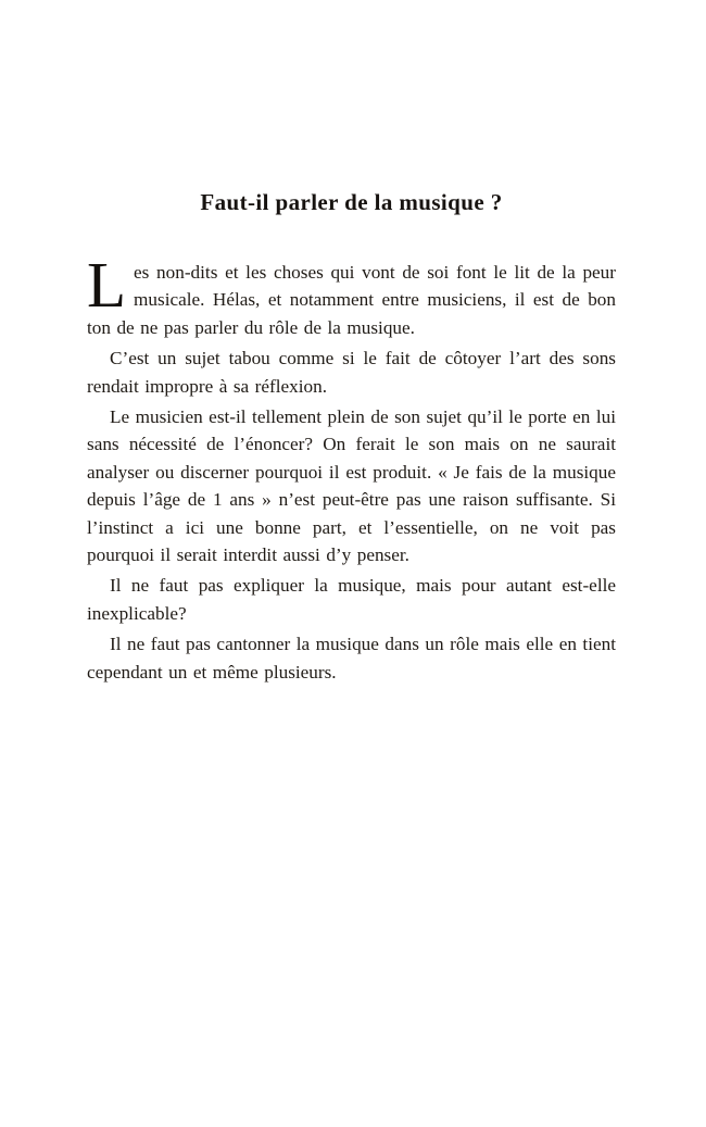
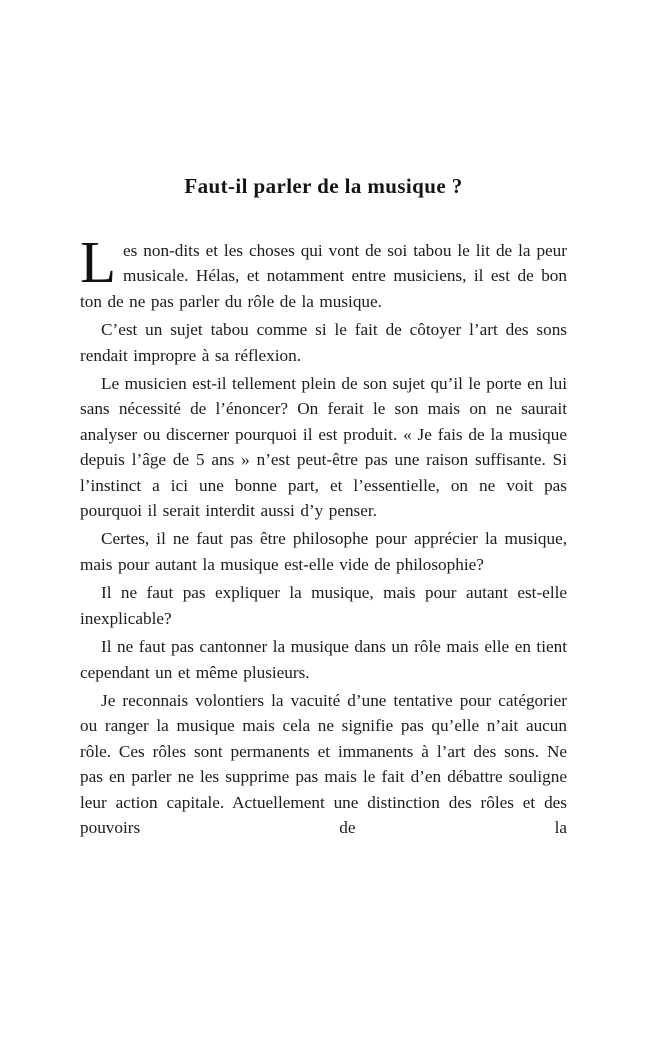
  Faut-il parler de la musique ?
  L
- es non-dits et les choses qui vont de soi font le lit de la peur musicale. Hélas, et notamment entre musiciens, il est de bon ton de ne pas parler du rôle de la musique.
+ es non-dits et les choses qui vont de soi tabou le lit de la peur musicale. Hélas, et notamment entre musiciens, il est de bon ton de ne pas parler du rôle de la musique.
  C’est un sujet tabou comme si le fait de côtoyer l’art des sons rendait impropre à sa réflexion.
- Le musicien est-il tellement plein de son sujet qu’il le porte en lui sans nécessité de l’énoncer? On ferait le son mais on ne saurait analyser ou discerner pourquoi il est produit. « Je fais de la musique depuis l’âge de 1 ans » n’est peut-être pas une raison suffisante. Si l’instinct a ici une bonne part, et l’essentielle, on ne voit pas pourquoi il serait interdit aussi d’y penser.
+ Le musicien est-il tellement plein de son sujet qu’il le porte en lui sans nécessité de l’énoncer? On ferait le son mais on ne saurait analyser ou discerner pourquoi il est produit. « Je fais de la musique depuis l’âge de 5 ans » n’est peut-être pas une raison suffisante. Si l’instinct a ici une bonne part, et l’essentielle, on ne voit pas pourquoi il serait interdit aussi d’y penser.
+ Certes, il ne faut pas être philosophe pour apprécier la musique, mais pour autant la musique est-elle vide de philosophie?
  Il ne faut pas expliquer la musique, mais pour autant est-elle inexplicable?
  Il ne faut pas cantonner la musique dans un rôle mais elle en tient cependant un et même plusieurs.
+ Je reconnais volontiers la vacuité d’une tentative pour catégorier ou ranger la musique mais cela ne signifie pas qu’elle n’ait aucun rôle. Ces rôles sont permanents et immanents à l’art des sons. Ne pas en parler ne les supprime pas mais le fait d’en débattre souligne leur action capitale. Actuellement une distinction des rôles et des pouvoirs de la
